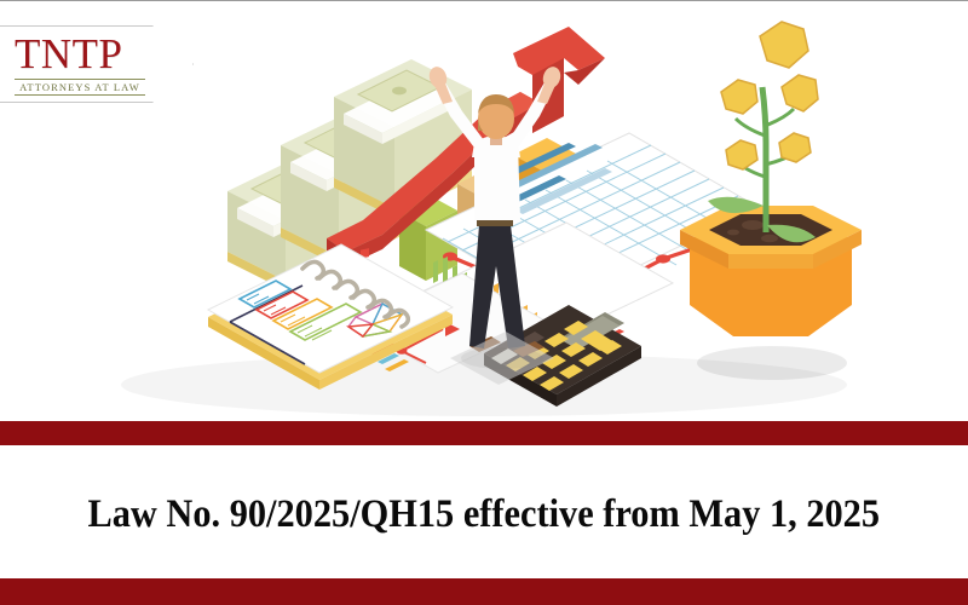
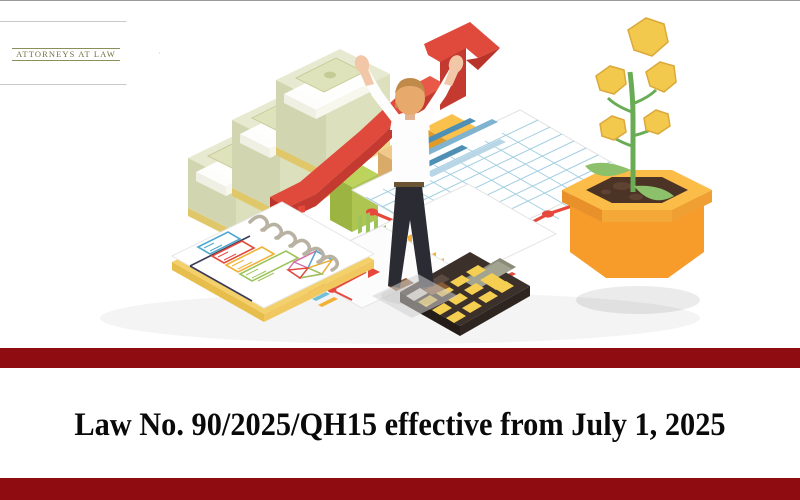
- TNTP
  ATTORNEYS AT LAW
- Law No. 90/2025/QH15 effective from May 1, 2025
+ Law No. 90/2025/QH15 effective from July 1, 2025
